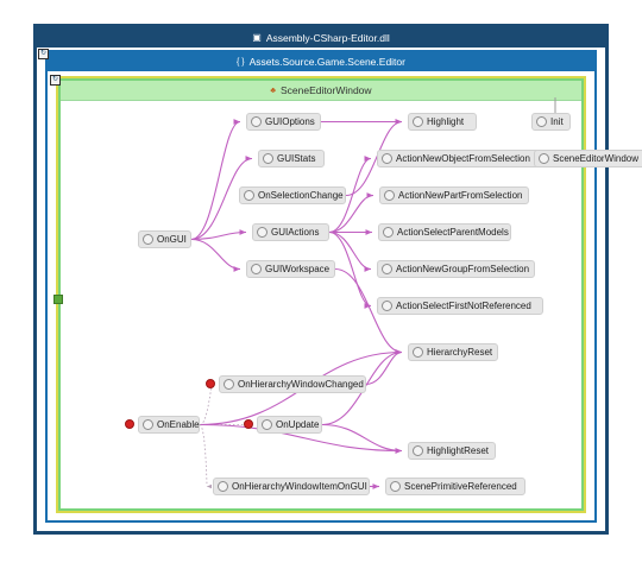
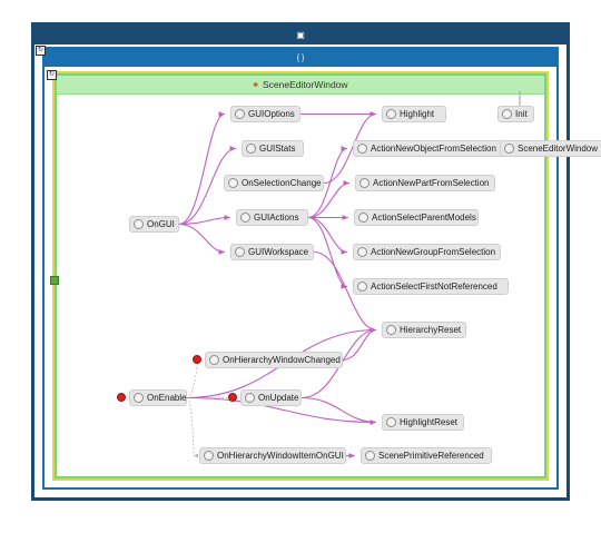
  ▣
- Assembly-CSharp-Editor.dll
- Assets.Source.Game.Scene.Editor
  SceneEditorWindow
  GUIOptions
  Highlight
  Init
  GUIStats
  ActionNewObjectFromSelection
  SceneEditorWindow
  OnSelectionChange
  ActionNewPartFromSelection
  GUIActions
  ActionSelectParentModels
  GUIWorkspace
  ActionNewGroupFromSelection
  OnGUI
  ActionSelectFirstNotReferenced
  HierarchyReset
  OnHierarchyWindowChanged
  OnEnable
  OnUpdate
  HighlightReset
  OnHierarchyWindowItemOnGUI
  ScenePrimitiveReferenced
